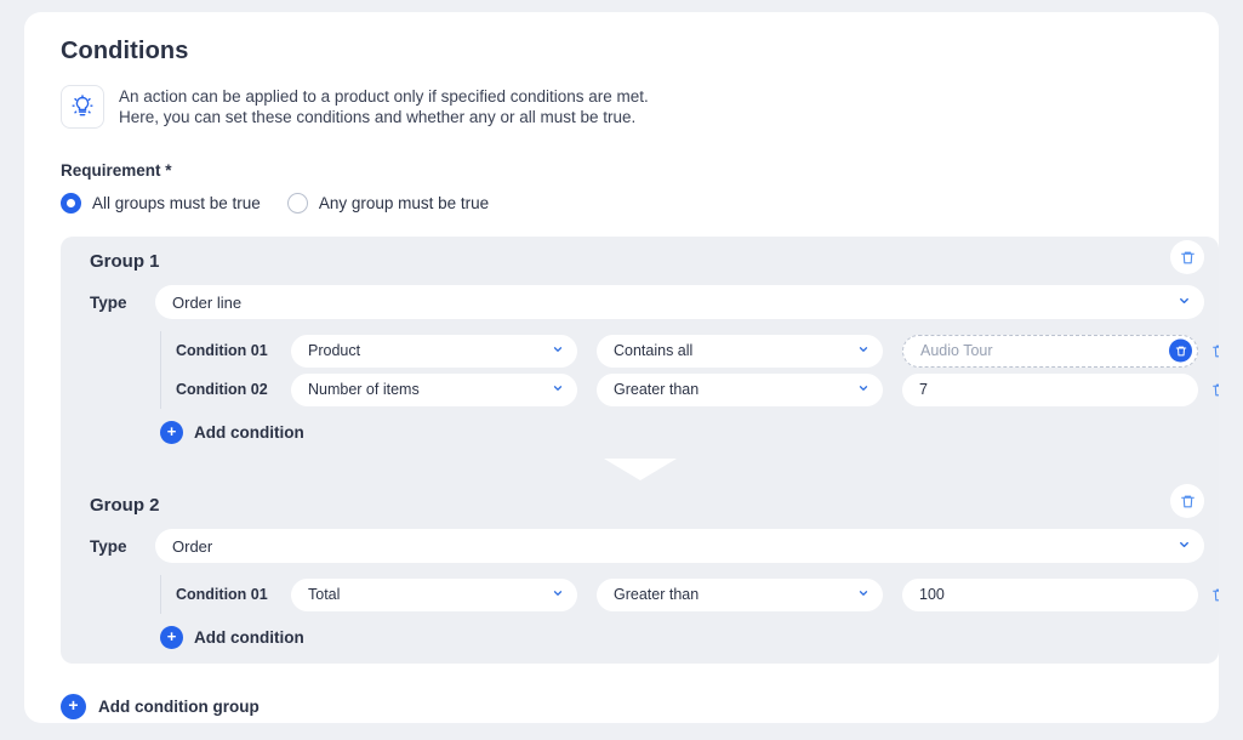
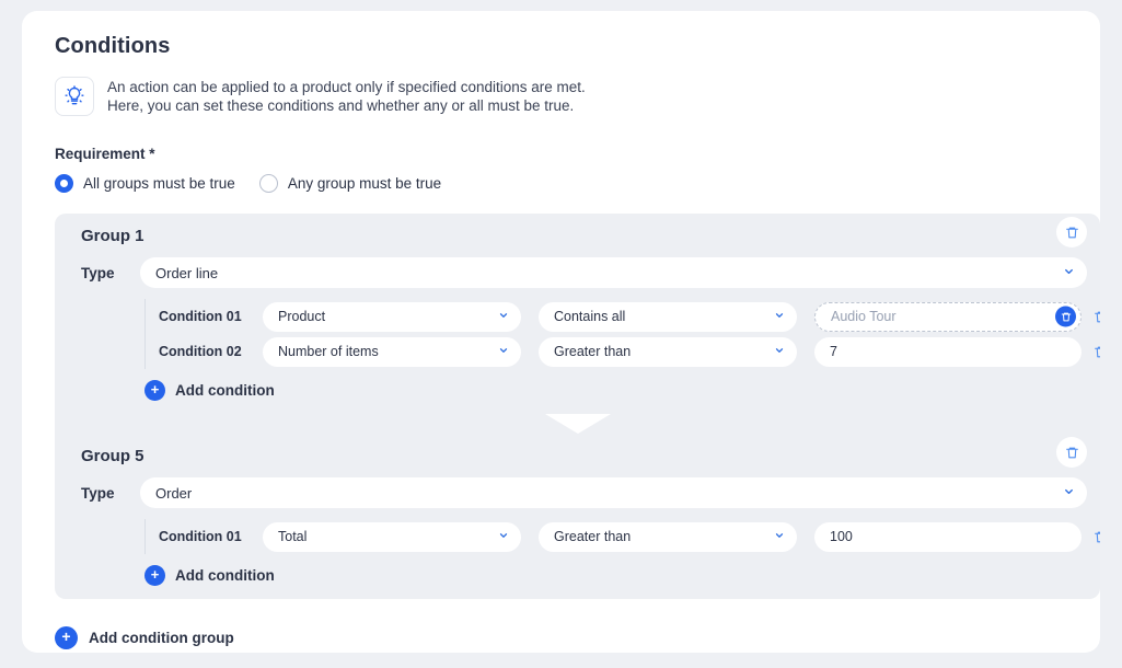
  Conditions
  An action can be applied to a product only if specified conditions are met.
  Here, you can set these conditions and whether any or all must be true.
  Requirement *
  All groups must be true
  Any group must be true
  Group 1
  Type
  Order line
  Condition 01
  Product
  Contains all
  Audio Tour
  Condition 02
  Number of items
  Greater than
  7
  +
  Add condition
- Group 2
+ Group 5
  Type
  Order
  Condition 01
  Total
  Greater than
  100
  +
  Add condition
  +
  Add condition group
